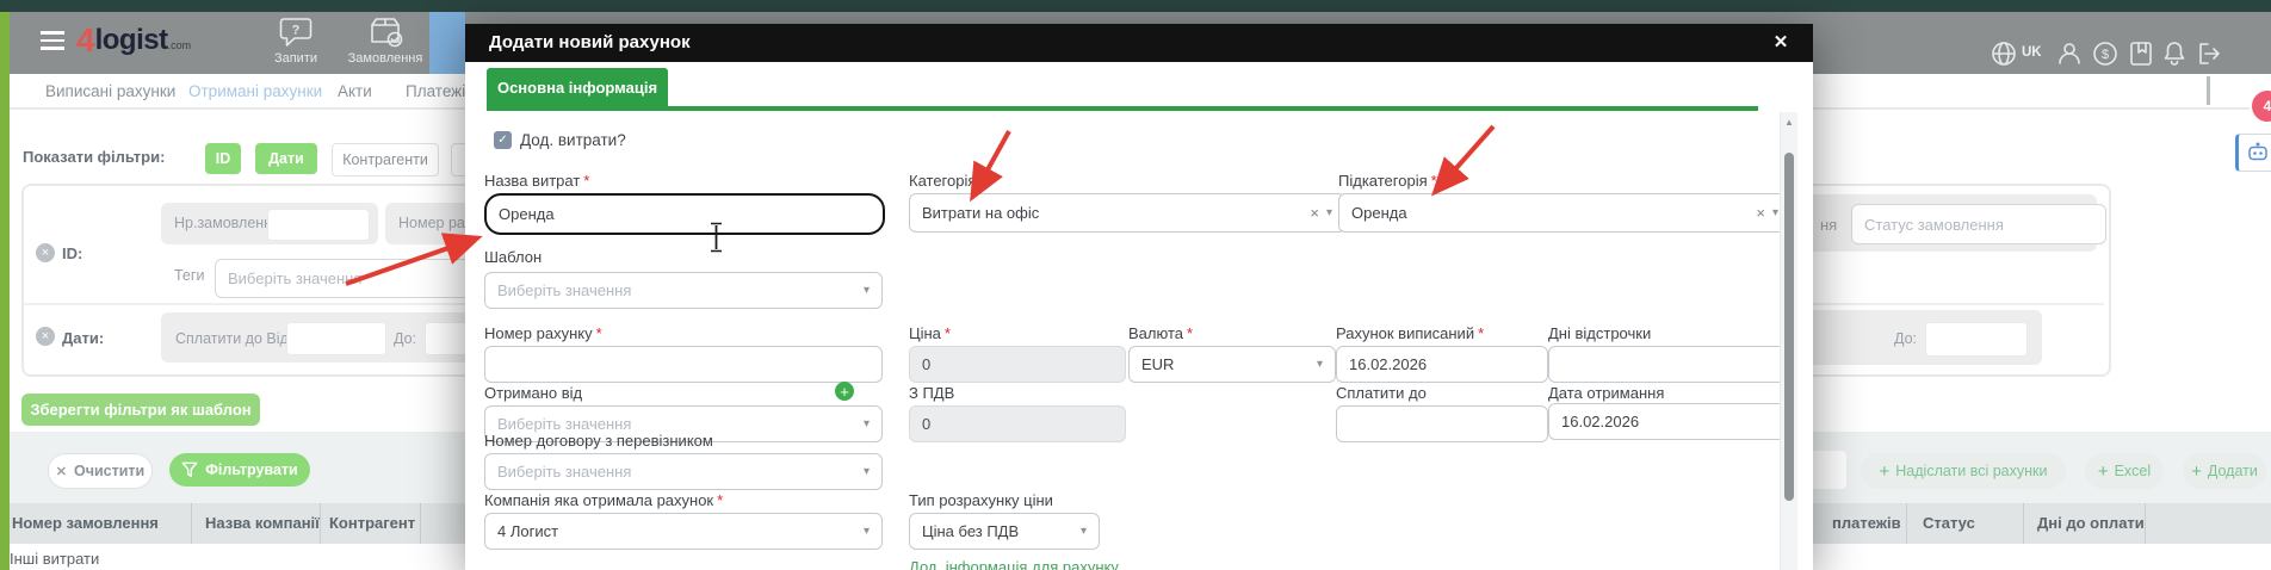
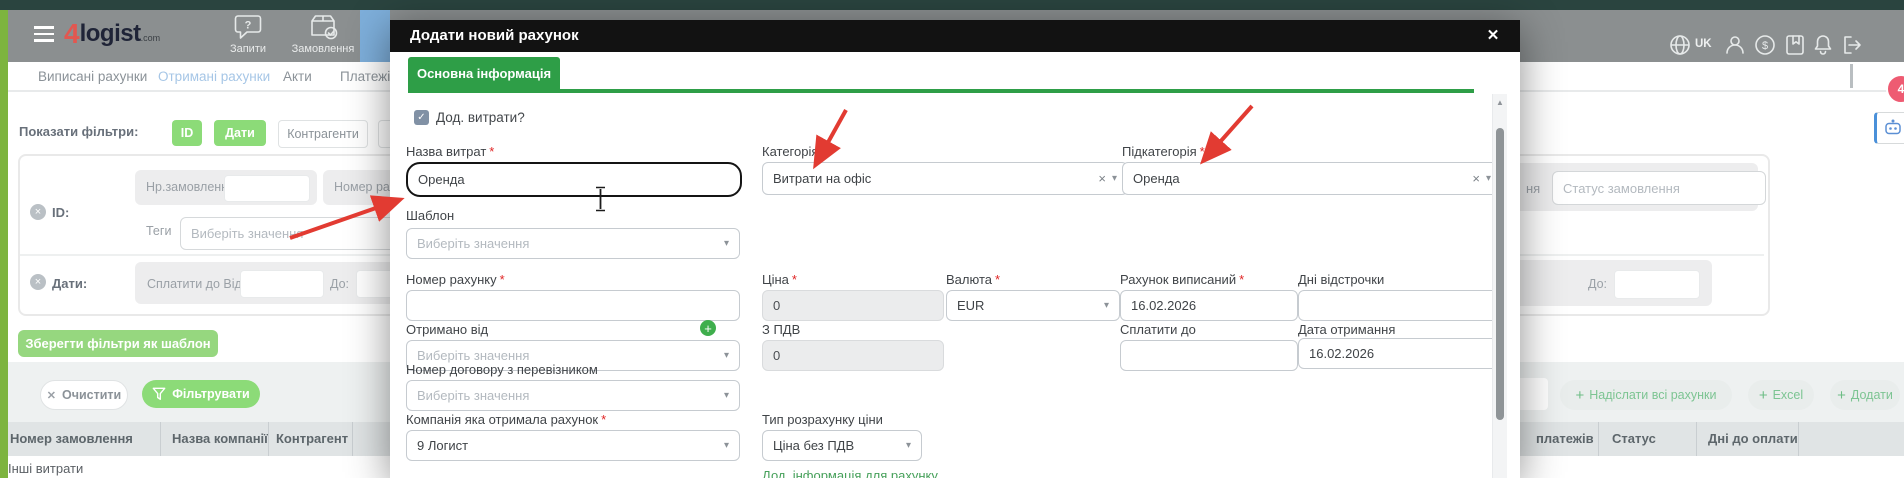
  4logist.com
  ?
  Запити
  Замовлення
  UK
  $
  Виписані рахунки
  Отримані рахунки
  Акти
  Платежі
  Показати фільтри:
  ID
  Дати
  Контрагенти
  ×
  ID:
  Нр.замовлен
  Номер ра
  Теги
  Виберіть значенн
  ×
  Дати:
  Сплатити до Від
  До:
  ня
  Статус замовлення
  До:
  Зберегти фільтри як шаблон
  ✕
  Очистити
  Фільтрувати
  +
  Надіслати всі рахунки
  +
  Excel
  +
  Додати
  Номер замовлення
  Назва компанії
  Контрагент
  платежів
  Статус
  Дні до оплати
  Інші витрати
  4
  Додати новий рахунок
  ✕
  Основна інформація
  ✓
  Дод. витрати?
  Назва витрат *
  Категорія
  Підкатегорія *
  Оренда
  Витрати на офіс
  ×
  ▾
  Оренда
  ×
  ▾
  Шаблон
  Виберіть значення
  ▾
  Номер рахунку *
  Ціна *
  Валюта *
  Рахунок виписаний *
  Дні відстрочки
  0
  EUR
  ▾
  16.02.2026
  Отримано від
  +
  З ПДВ
  Сплатити до
  Дата отримання
  Виберіть значення
  ▾
  0
  16.02.2026
  Номер договору з перевізником
  Виберіть значення
  ▾
  Компанія яка отримала рахунок *
- 4 Логист
+ 9 Логист
  ▾
  Тип розрахунку ціни
  Ціна без ПДВ
  ▾
  Дод. інформація для рахунку
  ▲
